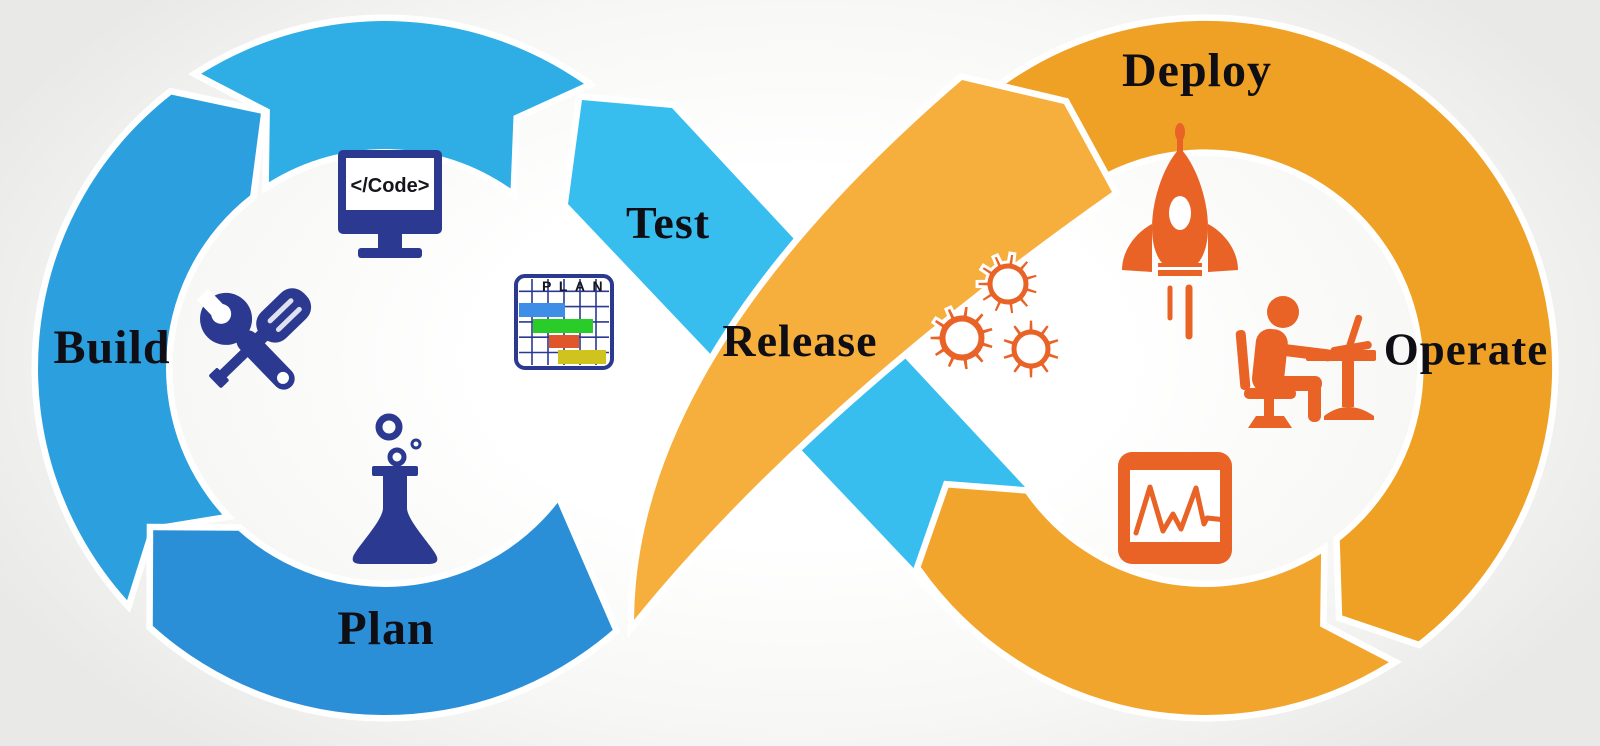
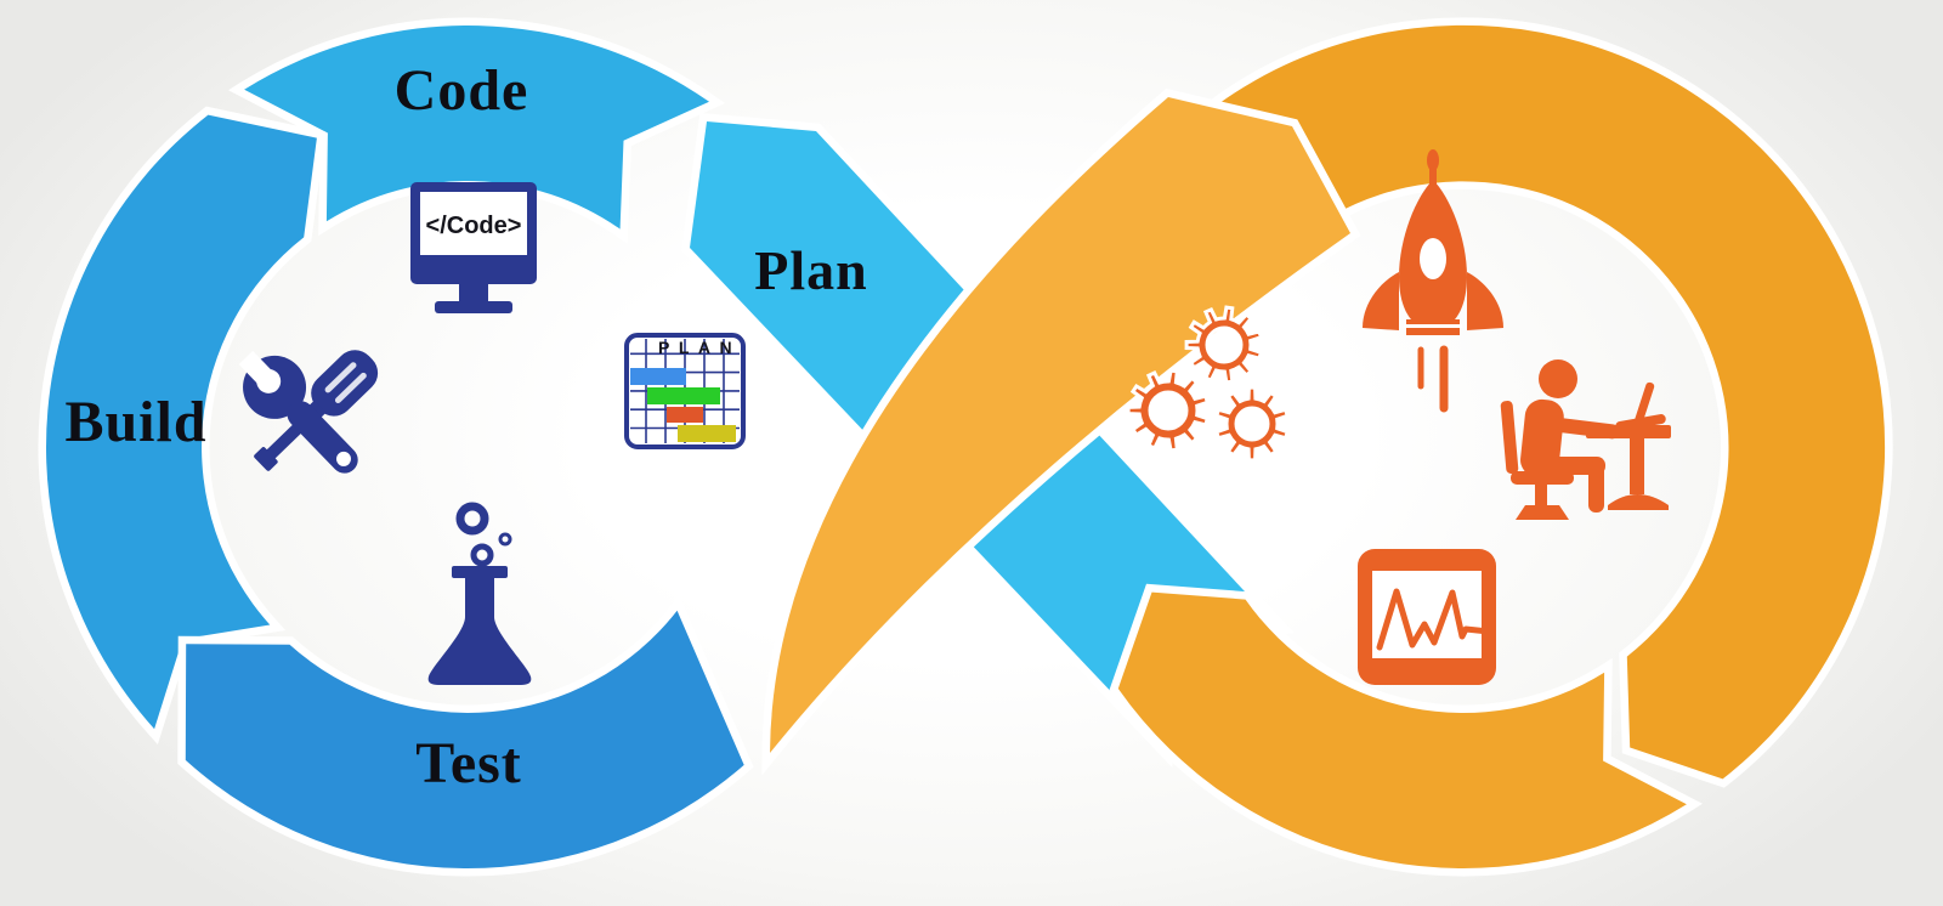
  </Code>
  PLAN
+ Code
- Test
+ Plan
  Build
- Plan
+ Test
- Release
- Deploy
- Operate
